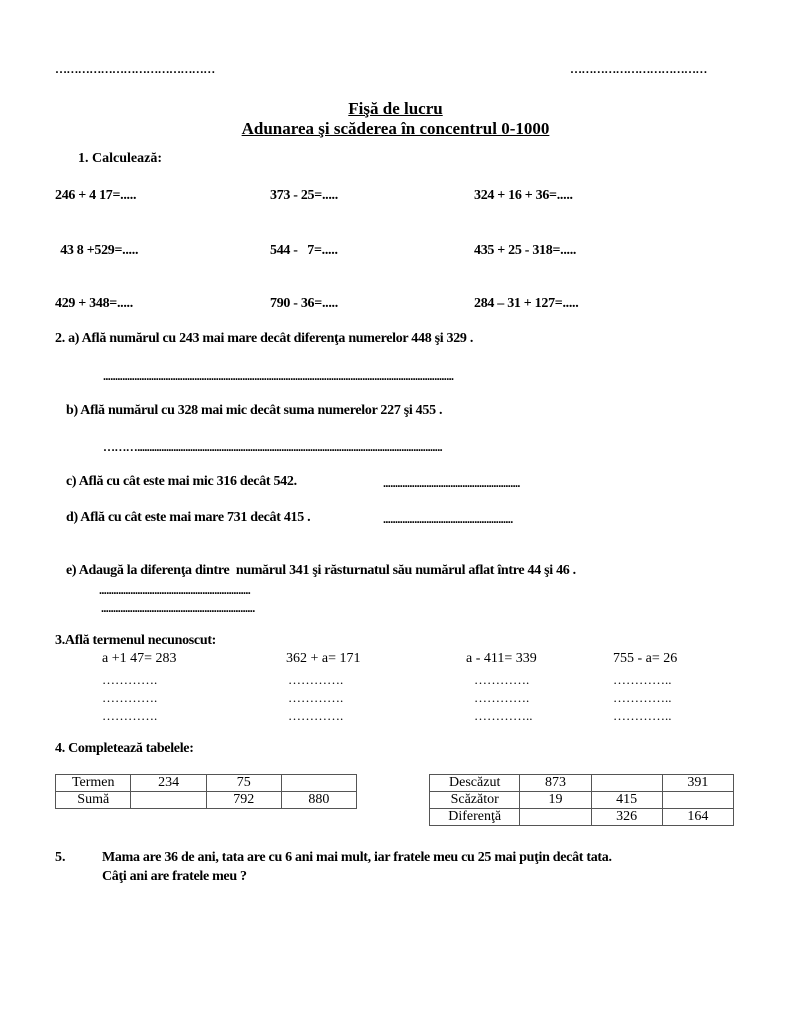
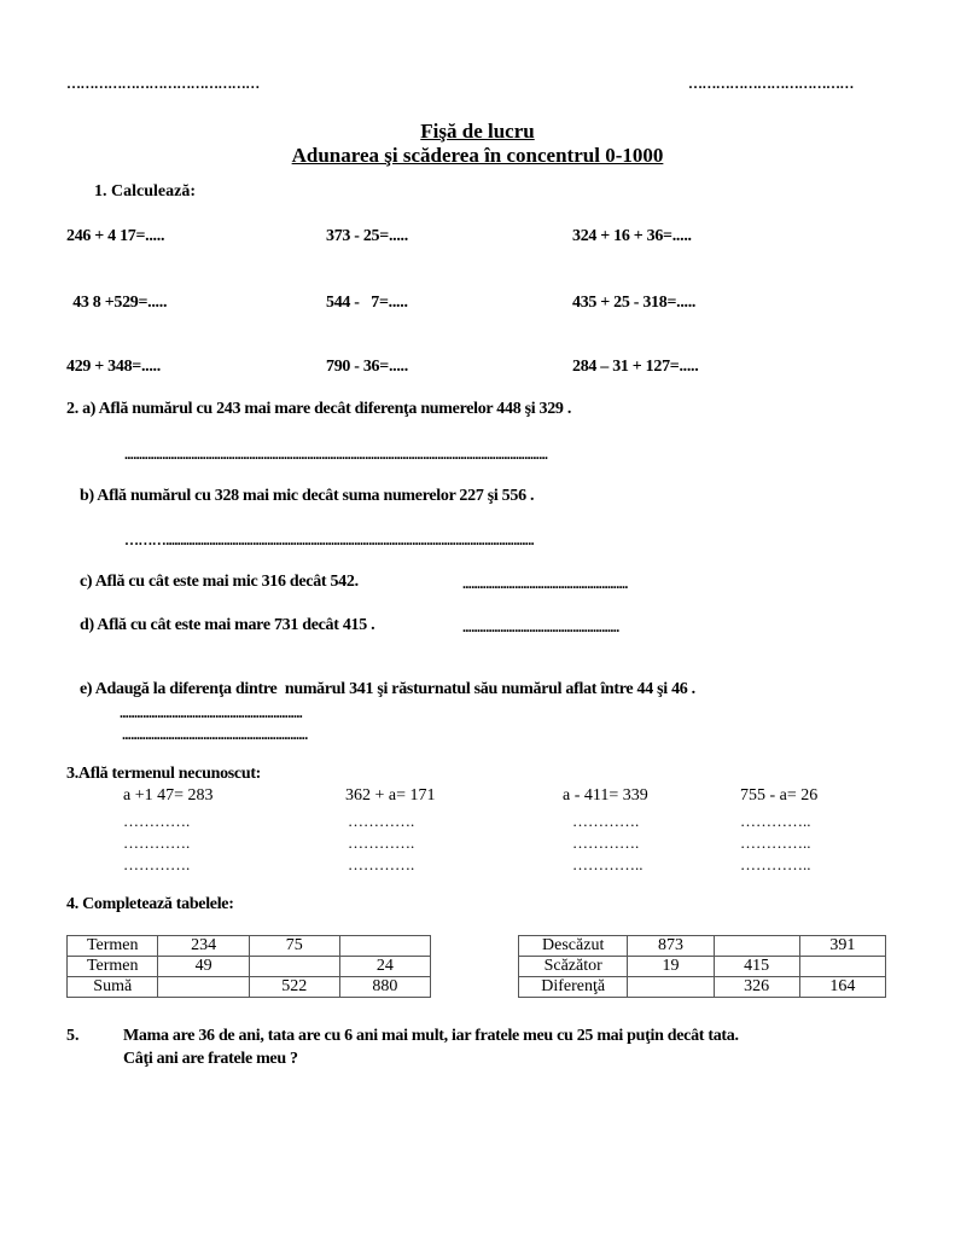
  ……………………………………
  ………………………………
  Fişă de lucru
  Adunarea şi scăderea în concentrul 0-1000
  1. Calculează:
  246 + 4 17=.....
  373 - 25=.....
  324 + 16 + 36=.....
  43 8 +529=.....
  544 - 7=.....
  435 + 25 - 318=.....
  429 + 348=.....
  790 - 36=.....
  284 – 31 + 127=.....
  2. a) Află numărul cu 243 mai mare decât diferenţa numerelor 448 şi 329 .
  ..................................................................................................................................................
- b) Află numărul cu 328 mai mic decât suma numerelor 227 şi 455 .
+ b) Află numărul cu 328 mai mic decât suma numerelor 227 şi 556 .
  ………...............................................................................................................................
  c) Află cu cât este mai mic 316 decât 542.
  .........................................................
  d) Află cu cât este mai mare 731 decât 415 .
  ......................................................
  e) Adaugă la diferenţa dintre numărul 341 şi răsturnatul său numărul aflat între 44 şi 46 .
  ...............................................................
  ................................................................
  3.Află termenul necunoscut:
  a +1 47= 283
  362 + a= 171
  a - 411= 339
  755 - a= 26
  ………….
  ………….
  ………….
  ………….
  ………….
  ………….
  ………….
  ………….
  …………..
  …………..
  …………..
  …………..
  4. Completează tabelele:
  Termen	234	75
+ Termen	49		24
- Sumă		792	880
+ Sumă		522	880
  Descăzut	873		391
  Scăzător	19	415
  Diferenţă		326	164
  5.
  Mama are 36 de ani, tata are cu 6 ani mai mult, iar fratele meu cu 25 mai puţin decât tata.
  Câţi ani are fratele meu ?
